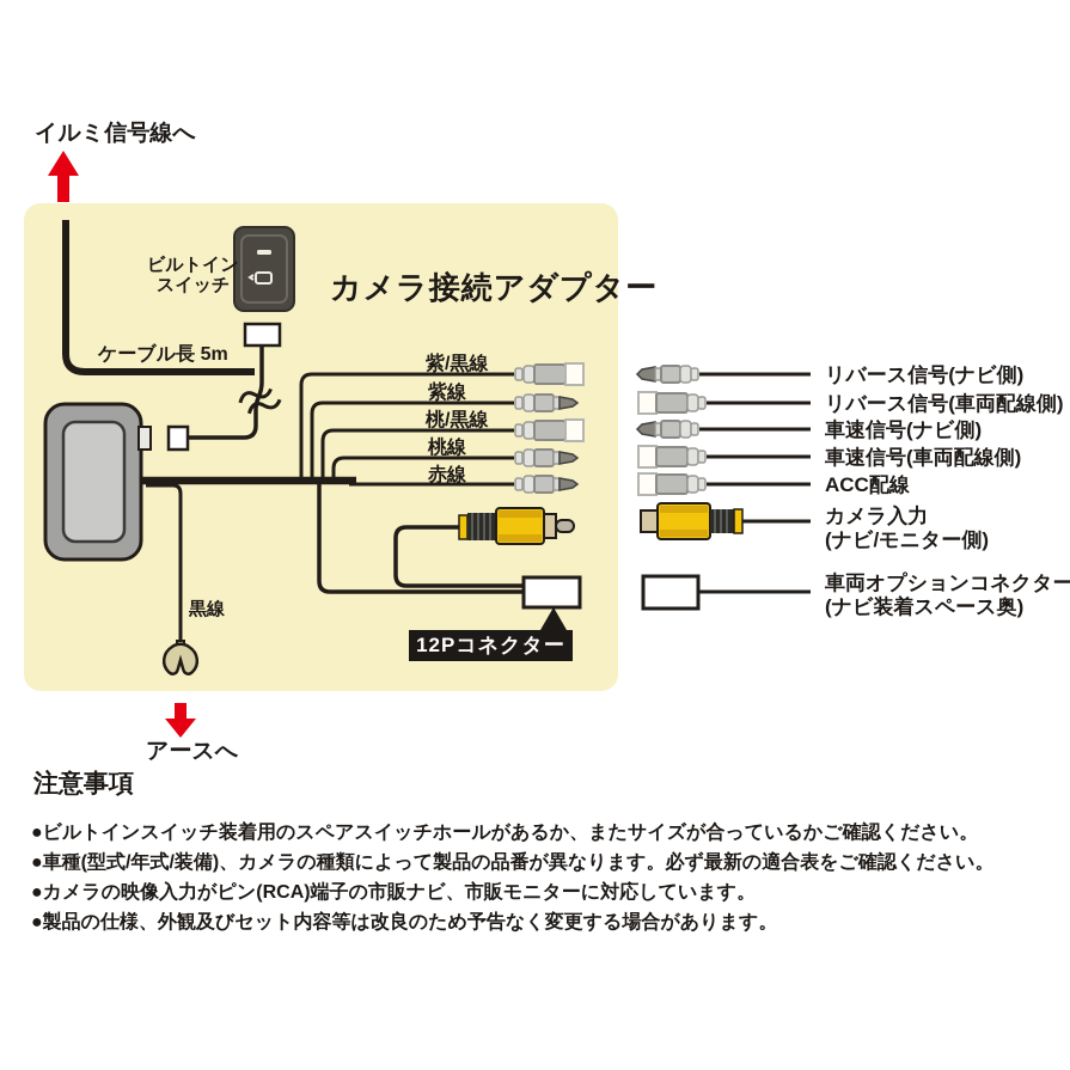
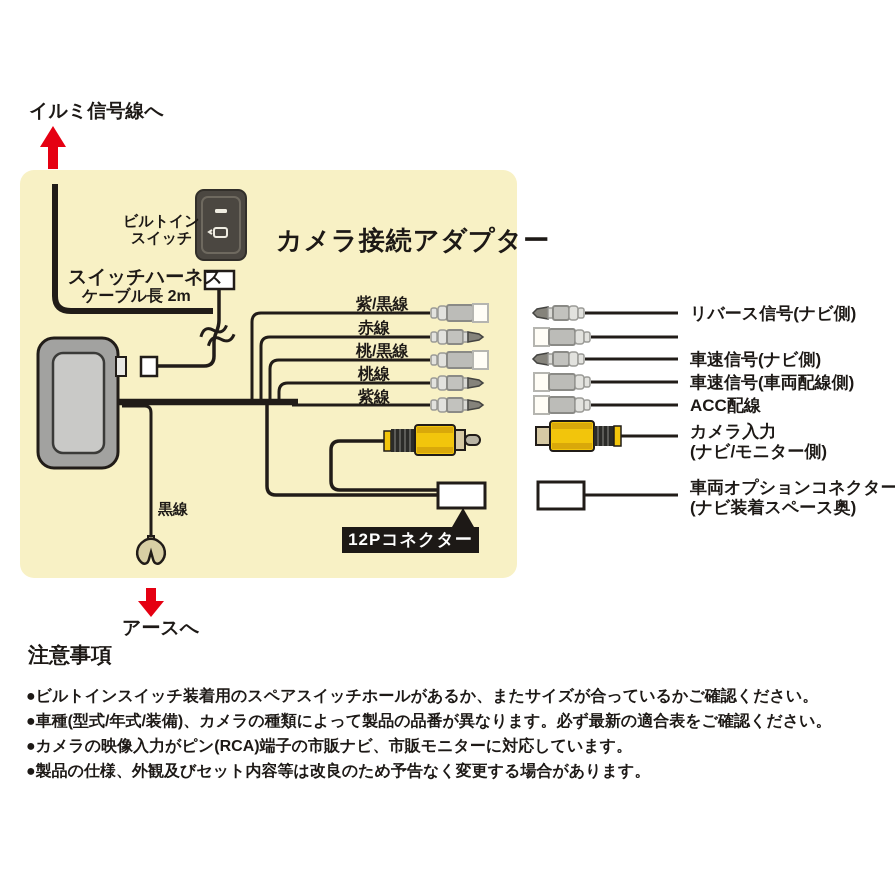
  イルミ信号線へ
  カメラ接続アダプター
  ビルトイン
  スイッチ
+ スイッチハーネス
- ケーブル長 5m
+ ケーブル長 2m
  紫/黒線
- 紫線
+ 赤線
  桃/黒線
  桃線
- 赤線
+ 紫線
  黒線
  アースへ
  12Pコネクター
  リバース信号(ナビ側)
- リバース信号(車両配線側)
  車速信号(ナビ側)
  車速信号(車両配線側)
  ACC配線
  カメラ入力
  (ナビ/モニター側)
  車両オプションコネクター
  (ナビ装着スペース奥)
  注意事項
  ●ビルトインスイッチ装着用のスペアスイッチホールがあるか、またサイズが合っているかご確認ください。
  ●車種(型式/年式/装備)、カメラの種類によって製品の品番が異なります。必ず最新の適合表をご確認ください。
  ●カメラの映像入力がピン(RCA)端子の市販ナビ、市販モニターに対応しています。
  ●製品の仕様、外観及びセット内容等は改良のため予告なく変更する場合があります。
